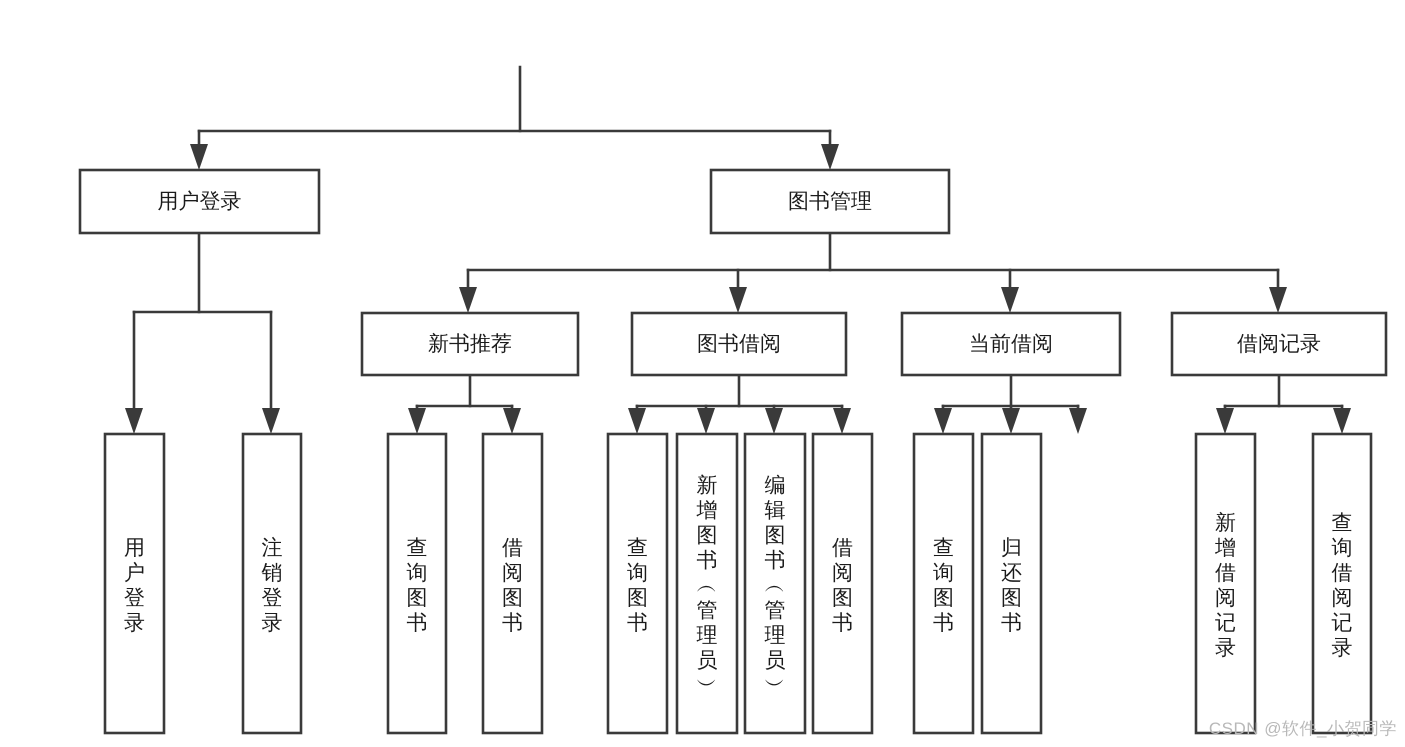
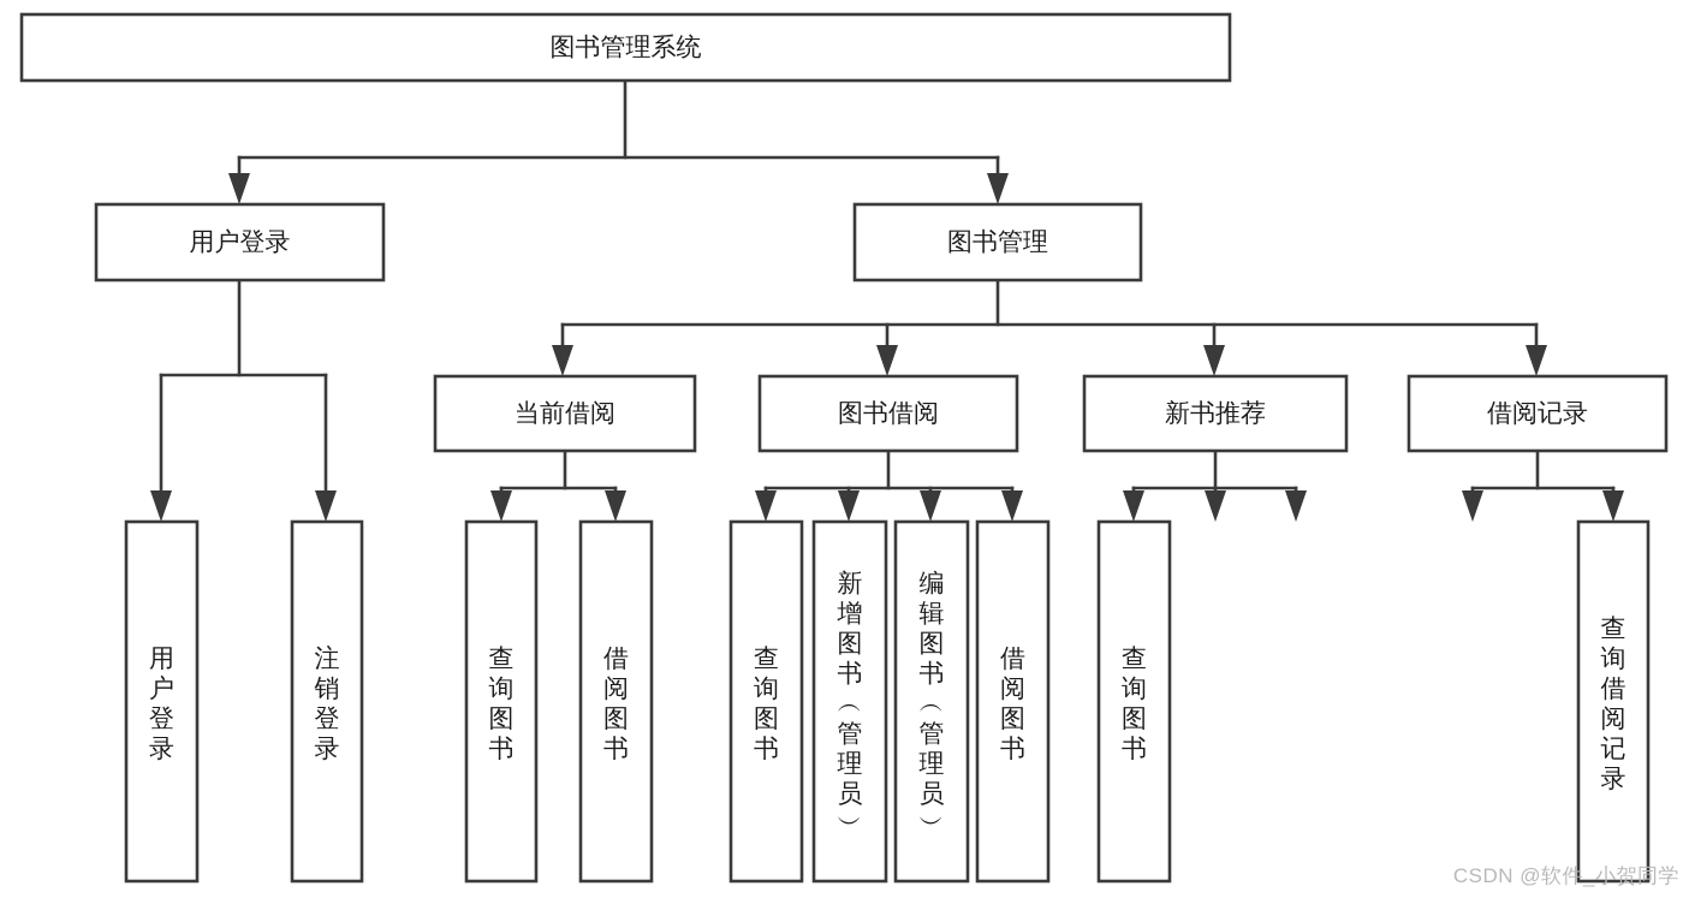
+ 图书管理系统
  用户登录
  图书管理
- 新书推荐
+ 当前借阅
  图书借阅
- 当前借阅
+ 新书推荐
  借阅记录
  用户登录
  注销登录
  查询图书
  借阅图书
  查询图书
  新增图书 ︵ 管理员 ︶
  编辑图书 ︵ 管理员 ︶
  借阅图书
  查询图书
- 归还图书
- 新增借阅记录
  查询借阅记录
  CSDN @软件_小贺同学
